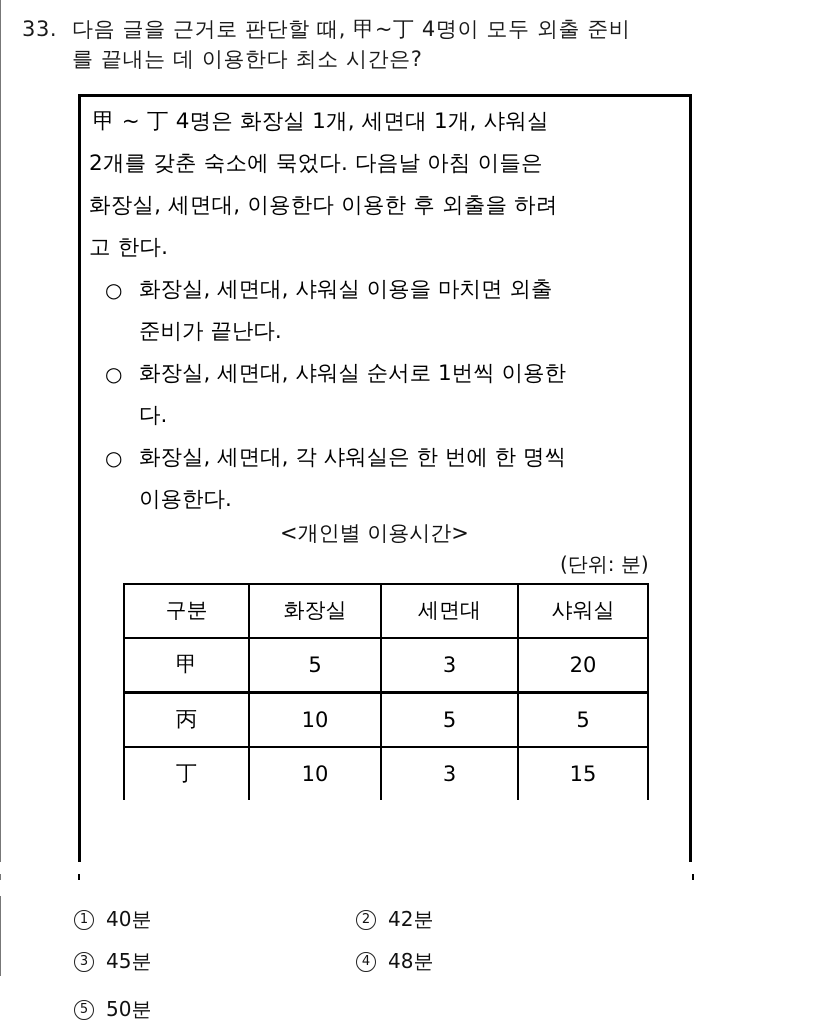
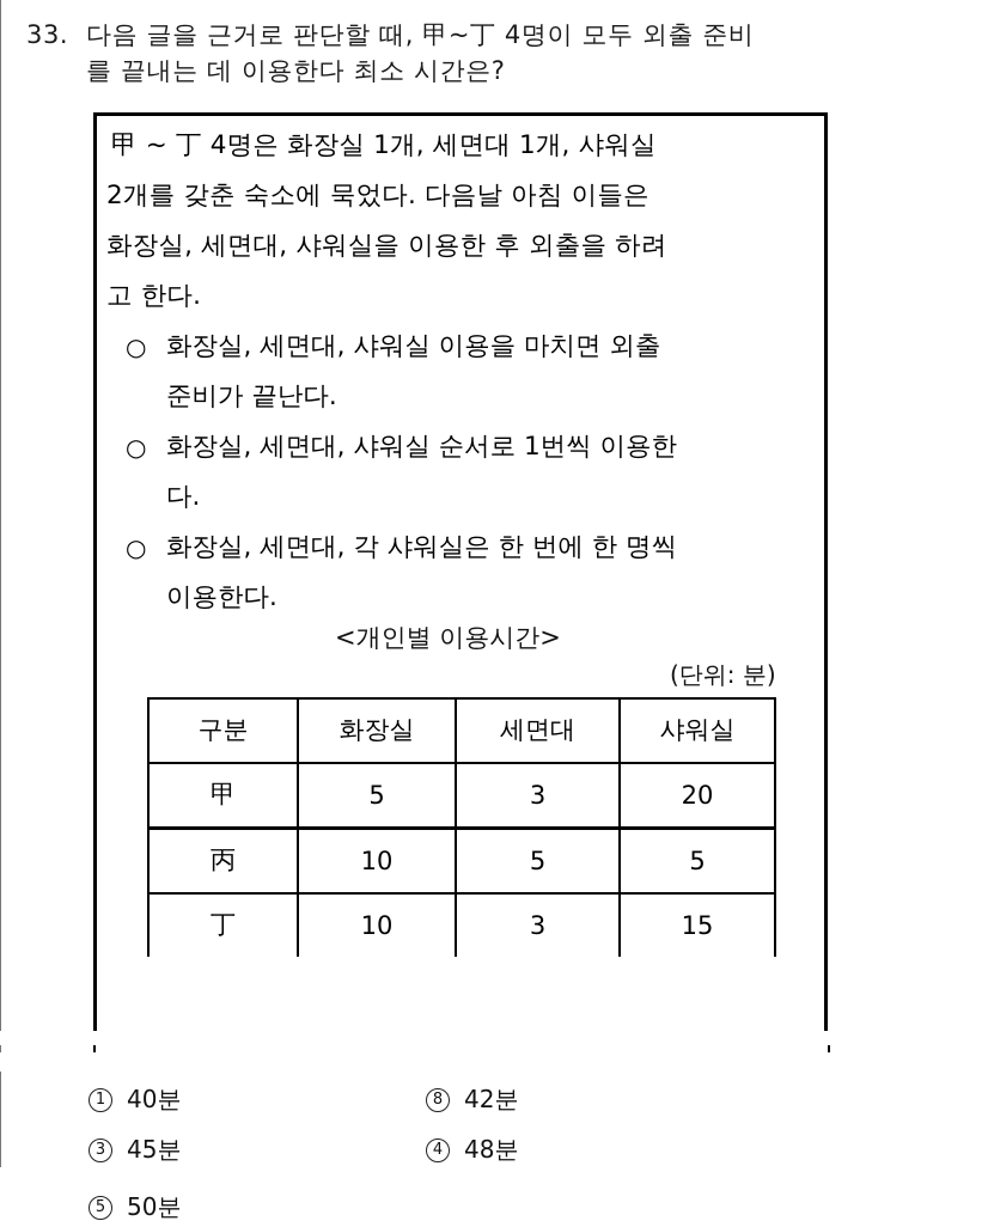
  33. 다음 글을 근거로 판단할 때, 甲~丁 4명이 모두 외출 준비
  를 끝내는 데 이용한다 최소 시간은?
  甲 ~ 丁 4명은 화장실 1개, 세면대 1개, 샤워실
  2개를 갖춘 숙소에 묵었다. 다음날 아침 이들은
- 화장실, 세면대, 이용한다 이용한 후 외출을 하려
+ 화장실, 세면대, 샤워실을 이용한 후 외출을 하려
  고 한다.
  ○
  화장실, 세면대, 샤워실 이용을 마치면 외출
  준비가 끝난다.
  ○
  화장실, 세면대, 샤워실 순서로 1번씩 이용한
  다.
  ○
  화장실, 세면대, 각 샤워실은 한 번에 한 명씩
  이용한다.
  <개인별 이용시간>
  (단위: 분)
  구분	화장실	세면대	샤워실
  甲	5	3	20
  丙	10	5	5
  丁	10	3	15
  1
  40분
- 2
+ 8
  42분
  3
  45분
  4
  48분
  5
  50분
